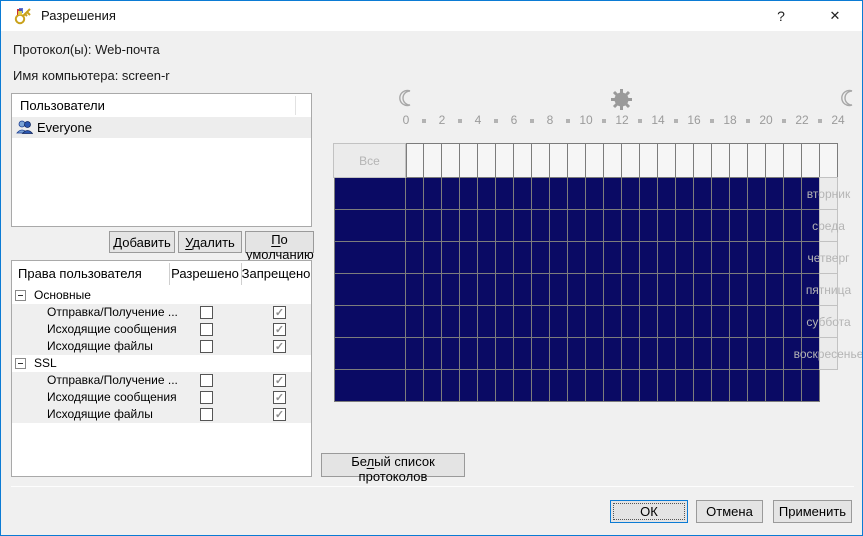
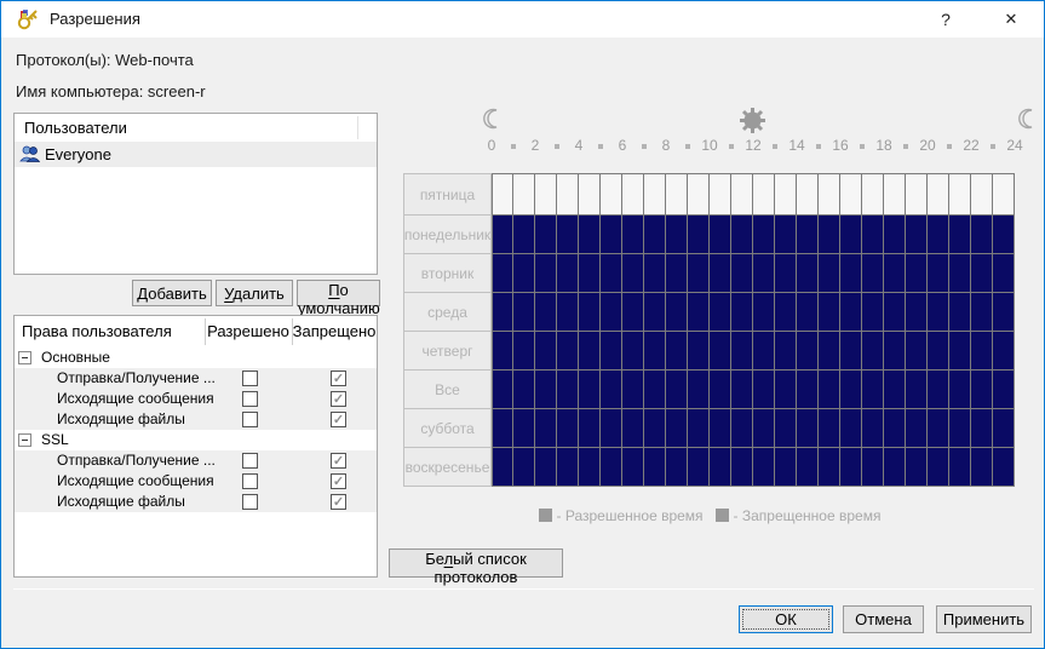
  Разрешения
  ?
  ✕
  Протокол(ы): Web-почта
  Имя компьютера: screen-r
  Пользователи
  Everyone
  Добавить
  Удалить
  По умолчанию
  Права пользователя
  Разрешено
  Запрещено
  Основные
  Отправка/Получение ...
  ✓
  Исходящие сообщения
  ✓
  Исходящие файлы
  ✓
  SSL
  Отправка/Получение ...
  ✓
  Исходящие сообщения
  ✓
  Исходящие файлы
  ✓
  0
  2
  4
  6
  8
  10
  12
  14
  16
  18
  20
  22
  24
- Все
+ пятница
+ понедельник
  вторник
  среда
  четверг
- пятница
+ Все
  суббота
  воскресенье
+ - Разрешенное время - Запрещенное время
  Белый список протоколов
  ОК
  Отмена
  Применить
